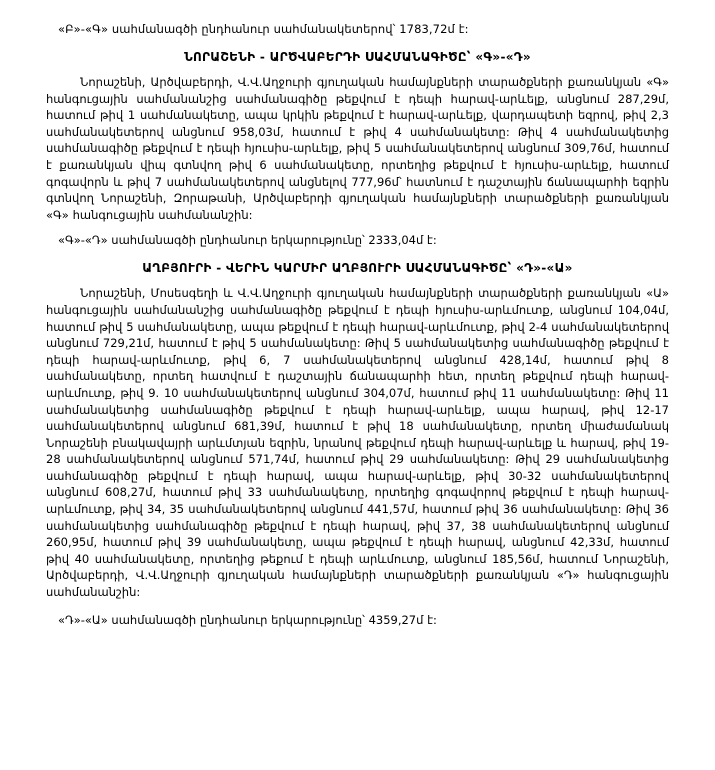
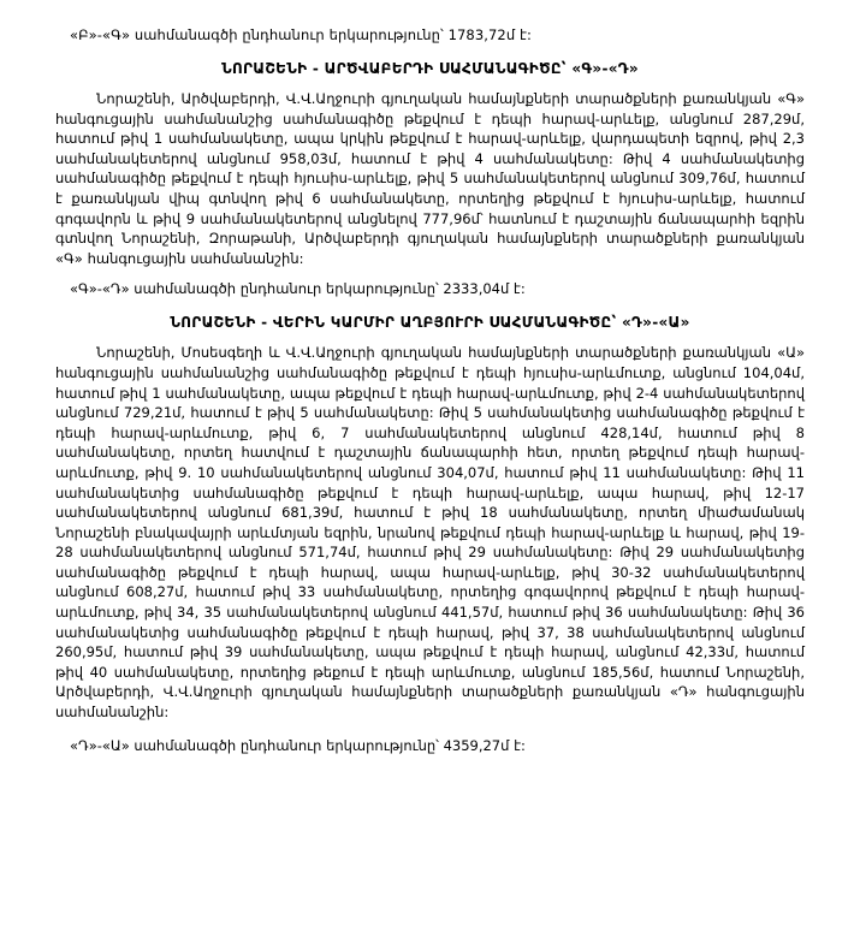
- «Բ»-«Գ» սահմանագծի ընդհանուր սահմանակետերով՝ 1783,72մ է:
+ «Բ»-«Գ» սահմանագծի ընդհանուր երկարությունը՝ 1783,72մ է:
  ՆՈՐԱՇԵՆԻ - ԱՐԾՎԱԲԵՐԴԻ ՍԱՀՄԱՆԱԳԻԾԸ՝ «Գ»-«Դ»
- Նորաշենի, Արծվաբերդի, Վ.Վ.Աղջուրի գյուղական համայնքների տարածքների քառանկյան «Գ» հանգուցային սահմանանշից սահմանագիծը թեքվում է դեպի հարավ-արևելք, անցնում 287,29մ, հատում թիվ 1 սահմանակետը, ապա կրկին թեքվում է հարավ-արևելք, վարդապետի եզրով, թիվ 2,3 սահմանակետերով անցնում 958,03մ, հատում է թիվ 4 սահմանակետը: Թիվ 4 սահմանակետից սահմանագիծը թեքվում է դեպի հյուսիս-արևելք, թիվ 5 սահմանակետերով անցնում 309,76մ, հատում է քառանկյան վիպ գտնվող թիվ 6 սահմանակետը, որտեղից թեքվում է հյուսիս-արևելք, հատում գոգավորն և թիվ 7 սահմանակետերով անցնելով 777,96մ՝ հատնում է դաշտային ճանապարհի եզրին գտնվող Նորաշենի, Զորաթանի, Արծվաբերդի գյուղական համայնքների տարածքների քառանկյան «Գ» հանգուցային սահմանանշին:
+ Նորաշենի, Արծվաբերդի, Վ.Վ.Աղջուրի գյուղական համայնքների տարածքների քառանկյան «Գ» հանգուցային սահմանանշից սահմանագիծը թեքվում է դեպի հարավ-արևելք, անցնում 287,29մ, հատում թիվ 1 սահմանակետը, ապա կրկին թեքվում է հարավ-արևելք, վարդապետի եզրով, թիվ 2,3 սահմանակետերով անցնում 958,03մ, հատում է թիվ 4 սահմանակետը: Թիվ 4 սահմանակետից սահմանագիծը թեքվում է դեպի հյուսիս-արևելք, թիվ 5 սահմանակետերով անցնում 309,76մ, հատում է քառանկյան վիպ գտնվող թիվ 6 սահմանակետը, որտեղից թեքվում է հյուսիս-արևելք, հատում գոգավորն և թիվ 9 սահմանակետերով անցնելով 777,96մ՝ հատնում է դաշտային ճանապարհի եզրին գտնվող Նորաշենի, Զորաթանի, Արծվաբերդի գյուղական համայնքների տարածքների քառանկյան «Գ» հանգուցային սահմանանշին:
  «Գ»-«Դ» սահմանագծի ընդհանուր երկարությունը՝ 2333,04մ է:
- ԱՂԲՅՈՒՐԻ - ՎԵՐԻՆ ԿԱՐՄԻՐ ԱՂԲՅՈՒՐԻ ՍԱՀՄԱՆԱԳԻԾԸ՝ «Դ»-«Ա»
+ ՆՈՐԱՇԵՆԻ - ՎԵՐԻՆ ԿԱՐՄԻՐ ԱՂԲՅՈՒՐԻ ՍԱՀՄԱՆԱԳԻԾԸ՝ «Դ»-«Ա»
- Նորաշենի, Մոսեսգեղի և Վ.Վ.Աղջուրի գյուղական համայնքների տարածքների քառանկյան «Ա» հանգուցային սահմանանշից սահմանագիծը թեքվում է դեպի հյուսիս-արևմուտք, անցնում 104,04մ, հատում թիվ 5 սահմանակետը, ապա թեքվում է դեպի հարավ-արևմուտք, թիվ 2-4 սահմանակետերով անցնում 729,21մ, հատում է թիվ 5 սահմանակետը: Թիվ 5 սահմանակետից սահմանագիծը թեքվում է դեպի հարավ-արևմուտք, թիվ 6, 7 սահմանակետերով անցնում 428,14մ, հատում թիվ 8 սահմանակետը, որտեղ հատվում է դաշտային ճանապարհի հետ, որտեղ թեքվում դեպի հարավ-արևմուտք, թիվ 9. 10 սահմանակետերով անցնում 304,07մ, հատում թիվ 11 սահմանակետը: Թիվ 11 սահմանակետից սահմանագիծը թեքվում է դեպի հարավ-արևելք, ապա հարավ, թիվ 12-17 սահմանակետերով անցնում 681,39մ, հատում է թիվ 18 սահմանակետը, որտեղ միաժամանակ Նորաշենի բնակավայրի արևմտյան եզրին, նրանով թեքվում դեպի հարավ-արևելք և հարավ, թիվ 19-28 սահմանակետերով անցնում 571,74մ, հատում թիվ 29 սահմանակետը: Թիվ 29 սահմանակետից սահմանագիծը թեքվում է դեպի հարավ, ապա հարավ-արևելք, թիվ 30-32 սահմանակետերով անցնում 608,27մ, հատում թիվ 33 սահմանակետը, որտեղից գոգավորով թեքվում է դեպի հարավ-արևմուտք, թիվ 34, 35 սահմանակետերով անցնում 441,57մ, հատում թիվ 36 սահմանակետը: Թիվ 36 սահմանակետից սահմանագիծը թեքվում է դեպի հարավ, թիվ 37, 38 սահմանակետերով անցնում 260,95մ, հատում թիվ 39 սահմանակետը, ապա թեքվում է դեպի հարավ, անցնում 42,33մ, հատում թիվ 40 սահմանակետը, որտեղից թեքում է դեպի արևմուտք, անցնում 185,56մ, հատում Նորաշենի, Արծվաբերդի, Վ.Վ.Աղջուրի գյուղական համայնքների տարածքների քառանկյան «Դ» հանգուցային սահմանանշին:
+ Նորաշենի, Մոսեսգեղի և Վ.Վ.Աղջուրի գյուղական համայնքների տարածքների քառանկյան «Ա» հանգուցային սահմանանշից սահմանագիծը թեքվում է դեպի հյուսիս-արևմուտք, անցնում 104,04մ, հատում թիվ 1 սահմանակետը, ապա թեքվում է դեպի հարավ-արևմուտք, թիվ 2-4 սահմանակետերով անցնում 729,21մ, հատում է թիվ 5 սահմանակետը: Թիվ 5 սահմանակետից սահմանագիծը թեքվում է դեպի հարավ-արևմուտք, թիվ 6, 7 սահմանակետերով անցնում 428,14մ, հատում թիվ 8 սահմանակետը, որտեղ հատվում է դաշտային ճանապարհի հետ, որտեղ թեքվում դեպի հարավ-արևմուտք, թիվ 9. 10 սահմանակետերով անցնում 304,07մ, հատում թիվ 11 սահմանակետը: Թիվ 11 սահմանակետից սահմանագիծը թեքվում է դեպի հարավ-արևելք, ապա հարավ, թիվ 12-17 սահմանակետերով անցնում 681,39մ, հատում է թիվ 18 սահմանակետը, որտեղ միաժամանակ Նորաշենի բնակավայրի արևմտյան եզրին, նրանով թեքվում դեպի հարավ-արևելք և հարավ, թիվ 19-28 սահմանակետերով անցնում 571,74մ, հատում թիվ 29 սահմանակետը: Թիվ 29 սահմանակետից սահմանագիծը թեքվում է դեպի հարավ, ապա հարավ-արևելք, թիվ 30-32 սահմանակետերով անցնում 608,27մ, հատում թիվ 33 սահմանակետը, որտեղից գոգավորով թեքվում է դեպի հարավ-արևմուտք, թիվ 34, 35 սահմանակետերով անցնում 441,57մ, հատում թիվ 36 սահմանակետը: Թիվ 36 սահմանակետից սահմանագիծը թեքվում է դեպի հարավ, թիվ 37, 38 սահմանակետերով անցնում 260,95մ, հատում թիվ 39 սահմանակետը, ապա թեքվում է դեպի հարավ, անցնում 42,33մ, հատում թիվ 40 սահմանակետը, որտեղից թեքում է դեպի արևմուտք, անցնում 185,56մ, հատում Նորաշենի, Արծվաբերդի, Վ.Վ.Աղջուրի գյուղական համայնքների տարածքների քառանկյան «Դ» հանգուցային սահմանանշին:
  «Դ»-«Ա» սահմանագծի ընդհանուր երկարությունը՝ 4359,27մ է:
